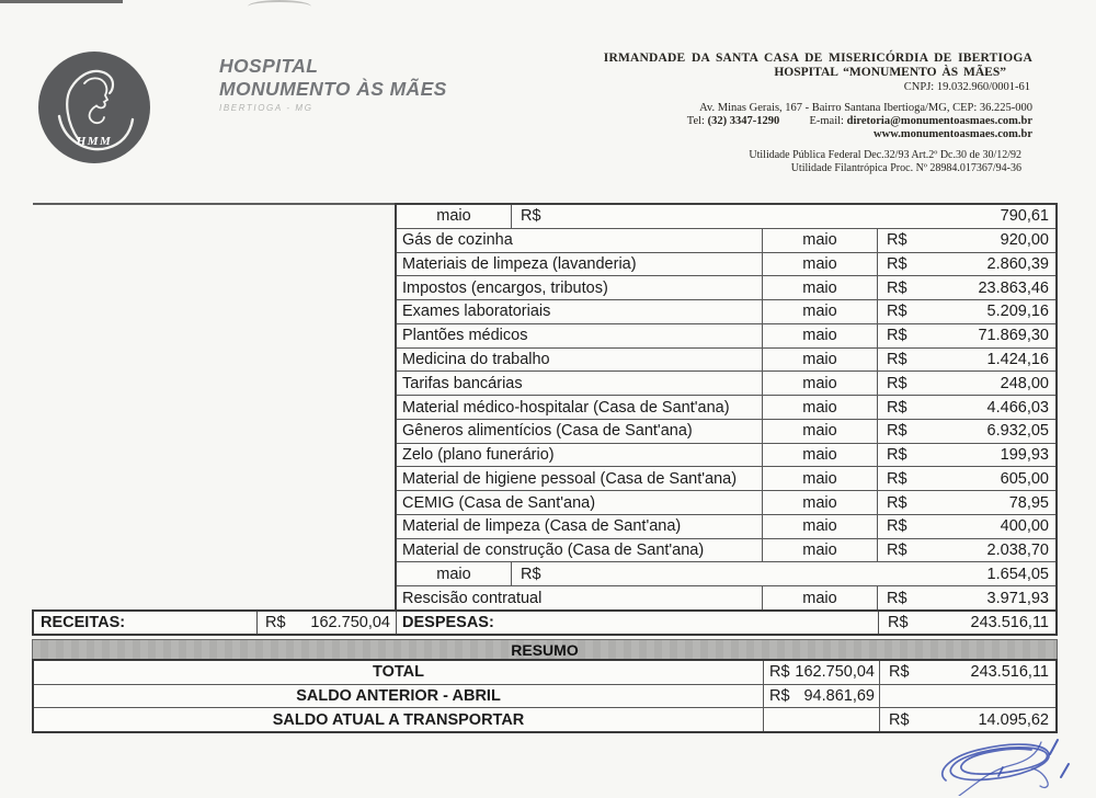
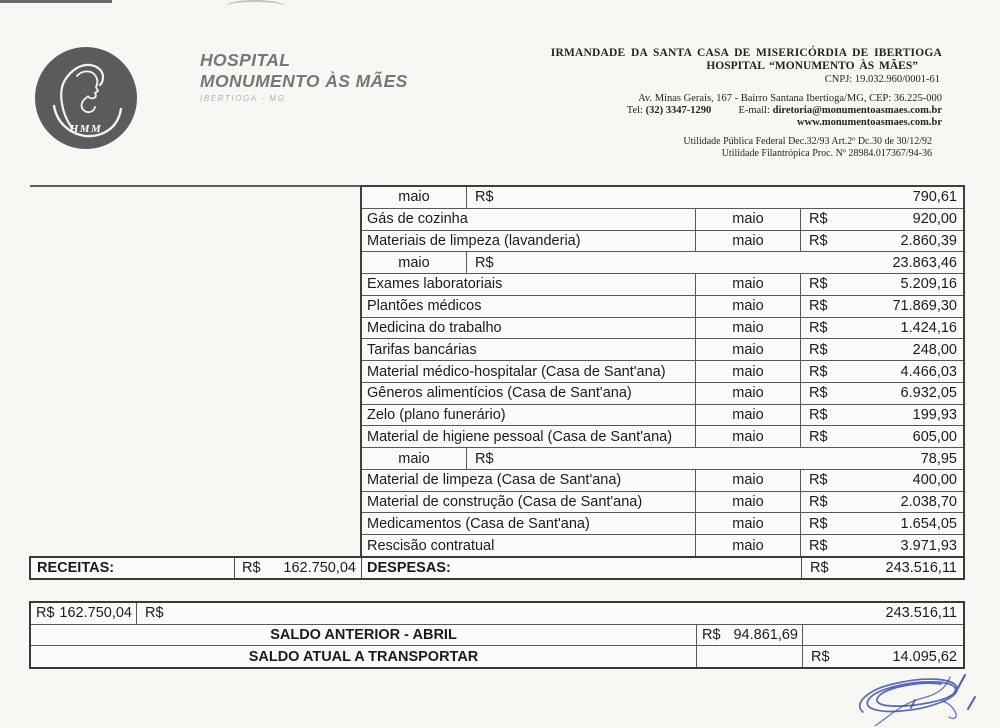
  HMM
  HOSPITAL
  MONUMENTO ÀS MÃES
  IBERTIOGA - MG
  IRMANDADE DA SANTA CASA DE MISERICÓRDIA DE IBERTIOGA
  HOSPITAL “MONUMENTO ÀS MÃES”
  CNPJ: 19.032.960/0001-61
  Av. Minas Gerais, 167 - Bairro Santana Ibertioga/MG, CEP: 36.225-000
  Tel: (32) 3347-1290 E-mail: diretoria@monumentoasmaes.com.br
  www.monumentoasmaes.com.br
  Utilidade Pública Federal Dec.32/93 Art.2º Dc.30 de 30/12/92
  Utilidade Filantrópica Proc. Nº 28984.017367/94-36
  maio
  R$
  790,61
  Gás de cozinha
  maio
  R$
  920,00
  Materiais de limpeza (lavanderia)
  maio
  R$
  2.860,39
- Impostos (encargos, tributos)
  maio
  R$
  23.863,46
  Exames laboratoriais
  maio
  R$
  5.209,16
  Plantões médicos
  maio
  R$
  71.869,30
  Medicina do trabalho
  maio
  R$
  1.424,16
  Tarifas bancárias
  maio
  R$
  248,00
  Material médico-hospitalar (Casa de Sant'ana)
  maio
  R$
  4.466,03
  Gêneros alimentícios (Casa de Sant'ana)
  maio
  R$
  6.932,05
  Zelo (plano funerário)
  maio
  R$
  199,93
  Material de higiene pessoal (Casa de Sant'ana)
  maio
  R$
  605,00
- CEMIG (Casa de Sant'ana)
  maio
  R$
  78,95
  Material de limpeza (Casa de Sant'ana)
  maio
  R$
  400,00
  Material de construção (Casa de Sant'ana)
  maio
  R$
  2.038,70
+ Medicamentos (Casa de Sant'ana)
  maio
  R$
  1.654,05
  Rescisão contratual
  maio
  R$
  3.971,93
  RECEITAS:
  R$
  162.750,04
  DESPESAS:
  R$
  243.516,11
- RESUMO
- TOTAL
  R$
  162.750,04
  R$
  243.516,11
  SALDO ANTERIOR - ABRIL
  R$
  94.861,69
  SALDO ATUAL A TRANSPORTAR
  R$
  14.095,62
